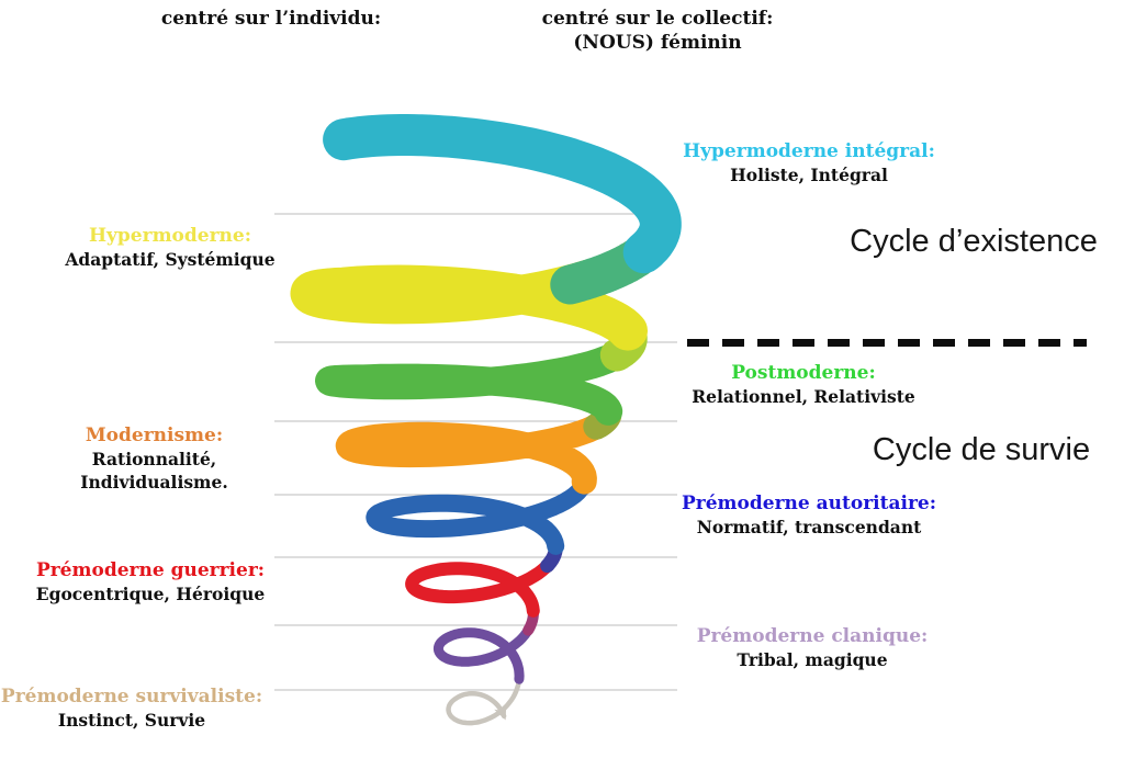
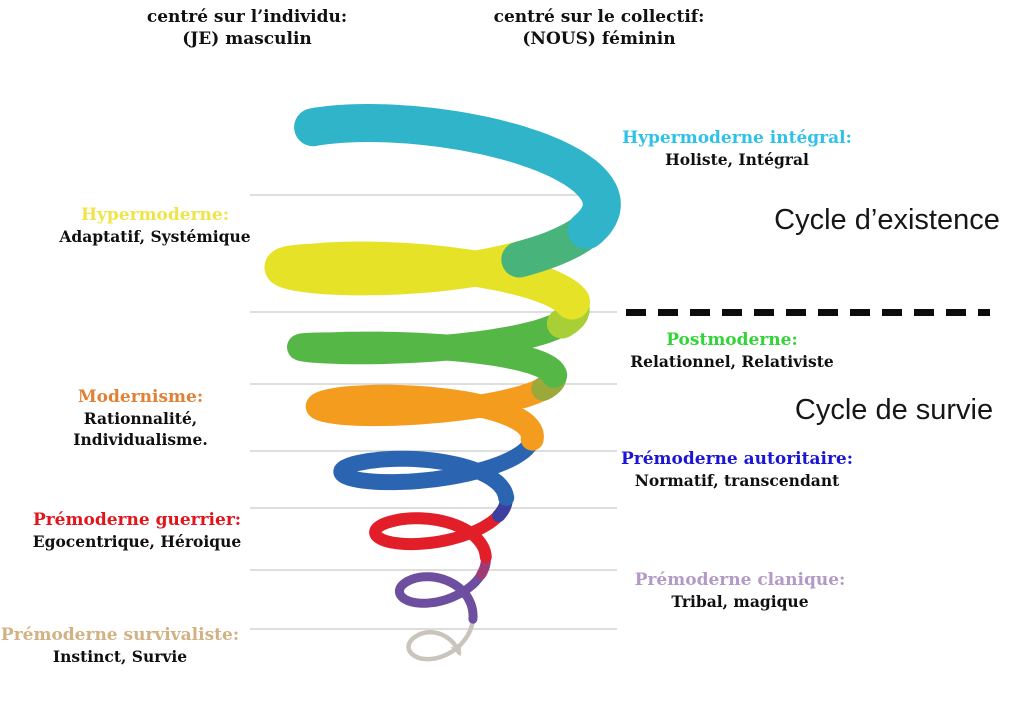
  centré sur l’individu:
+ (JE) masculin
  centré sur le collectif:
  (NOUS) féminin
  Hypermoderne:
  Adaptatif, Systémique
  Modernisme:
  Rationnalité, Individualisme.
  Prémoderne guerrier:
  Egocentrique, Héroique
  Prémoderne survivaliste:
  Instinct, Survie
  Hypermoderne intégral:
  Holiste, Intégral
  Postmoderne:
  Relationnel, Relativiste
  Prémoderne autoritaire:
  Normatif, transcendant
  Prémoderne clanique:
  Tribal, magique
  Cycle d’existence
  Cycle de survie
